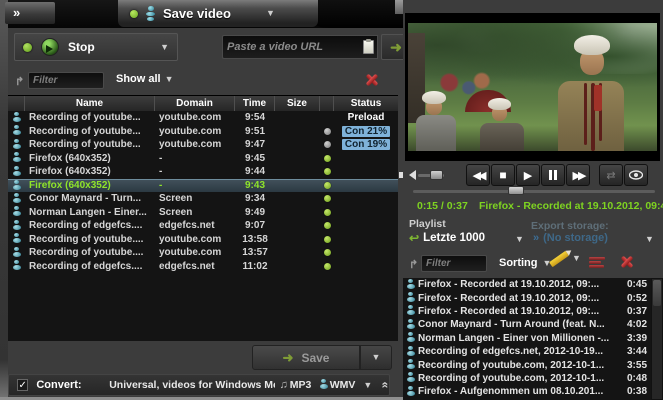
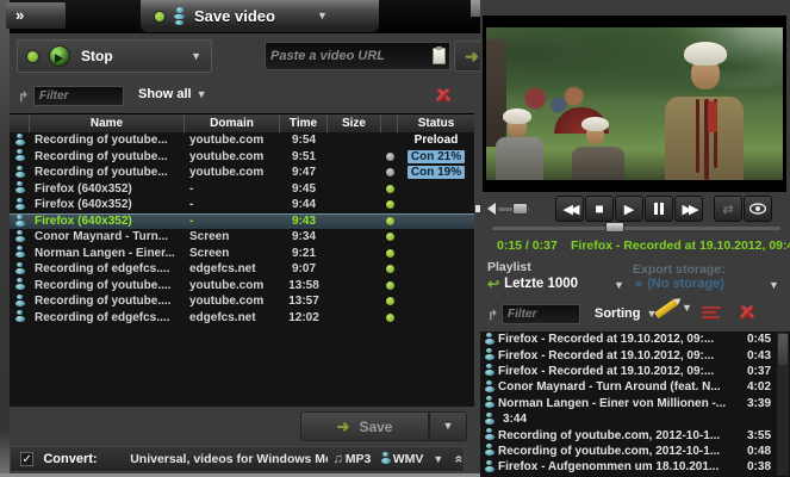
  »
  Save video
  ▼
  Stop
  ▼
  Paste a video URL
  ➜
  ↱
  Filter
  Show all ▼
  Name
  Domain
  Time
  Size
  Status
  Recording of youtube...
  youtube.com
  9:54
  Preload
  Recording of youtube...
  youtube.com
  9:51
  Con 21%
  Recording of youtube...
  youtube.com
  9:47
  Con 19%
  Firefox (640x352)
  -
  9:45
  Firefox (640x352)
  -
  9:44
  Firefox (640x352)
  -
  9:43
  Conor Maynard - Turn...
  Screen
  9:34
  Norman Langen - Einer...
  Screen
- 9:49
+ 9:21
  Recording of edgefcs....
  edgefcs.net
  9:07
  Recording of youtube....
  youtube.com
  13:58
  Recording of youtube....
  youtube.com
  13:57
  Recording of edgefcs....
  edgefcs.net
- 11:02
+ 12:02
  ➜
  Save
  ▼
  ✓
  Convert:
  Universal, videos for Windows M
  ♫
  MP3
  WMV
  ▼
  ◀◀
  ■
  ▶
  ▶▶
  ⇄
  0:15 / 0:37
  Firefox - Recorded at 19.10.2012, 09:
  Playlist
  Letzte 1000
  ▼
  Export storage:
  »
  (No storage)
  ▼
  ↱
  Filter
  Sorting ▼
  ▼
  Firefox - Recorded at 19.10.2012, 09:...
  0:45
  Firefox - Recorded at 19.10.2012, 09:...
- 0:52
+ 0:43
  Firefox - Recorded at 19.10.2012, 09:...
  0:37
  Conor Maynard - Turn Around (feat. N...
  4:02
  Norman Langen - Einer von Millionen -...
  3:39
- Recording of edgefcs.net, 2012-10-19...
  3:44
  Recording of youtube.com, 2012-10-1...
  3:55
  Recording of youtube.com, 2012-10-1...
  0:48
- Firefox - Aufgenommen um 08.10.201...
+ Firefox - Aufgenommen um 18.10.201...
  0:38
